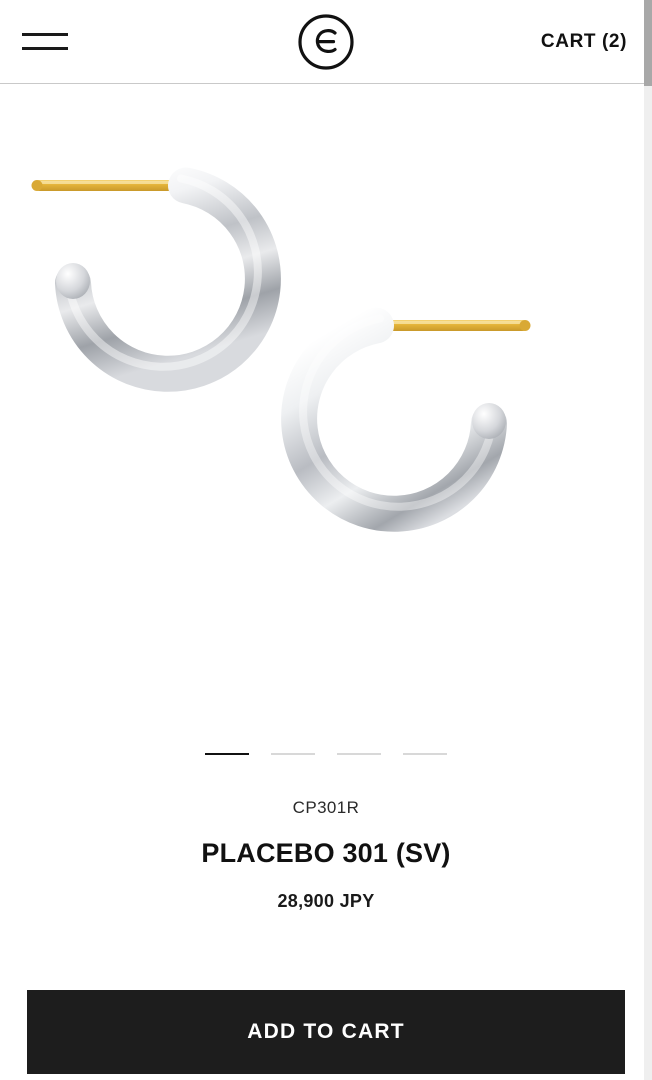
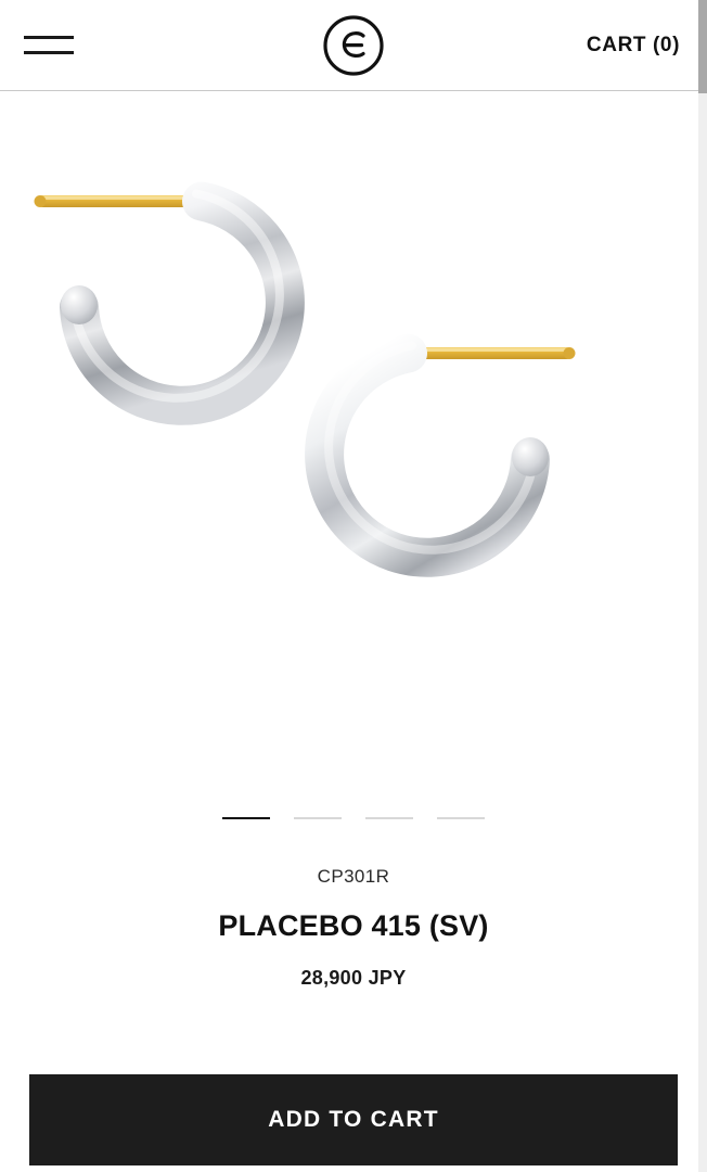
- CART (2)
+ CART (0)
  CP301R
- PLACEBO 301 (SV)
+ PLACEBO 415 (SV)
  28,900 JPY
  ADD TO CART
